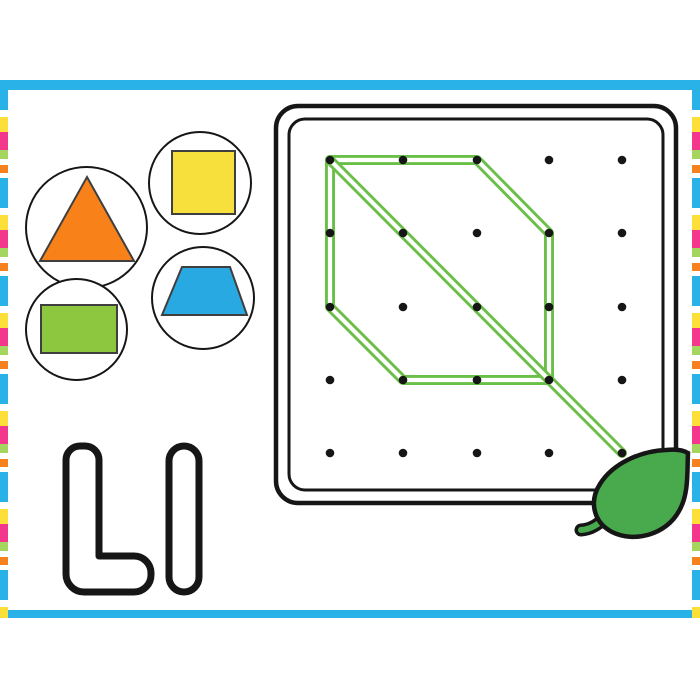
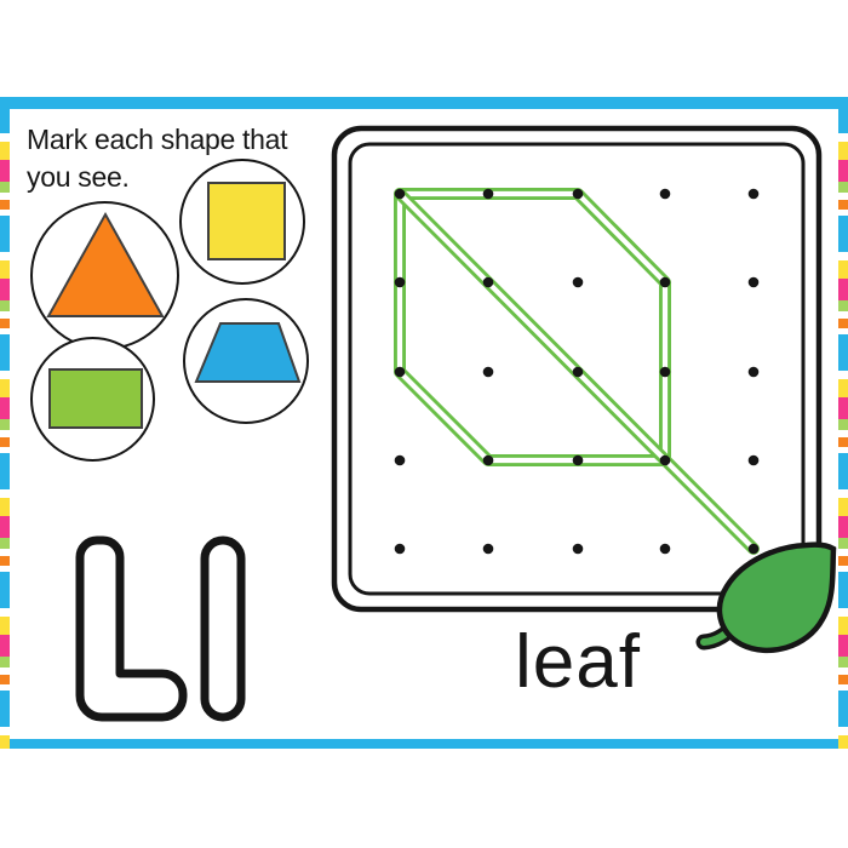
+ Mark each shape that
+ you see.
+ leaf
